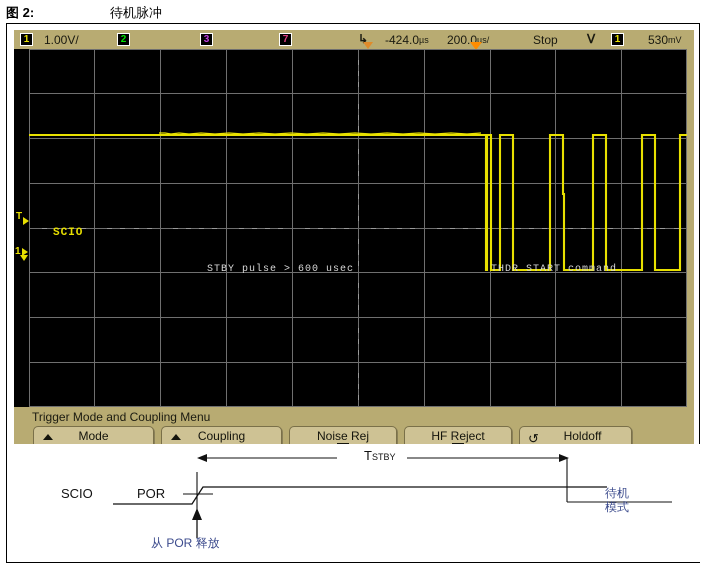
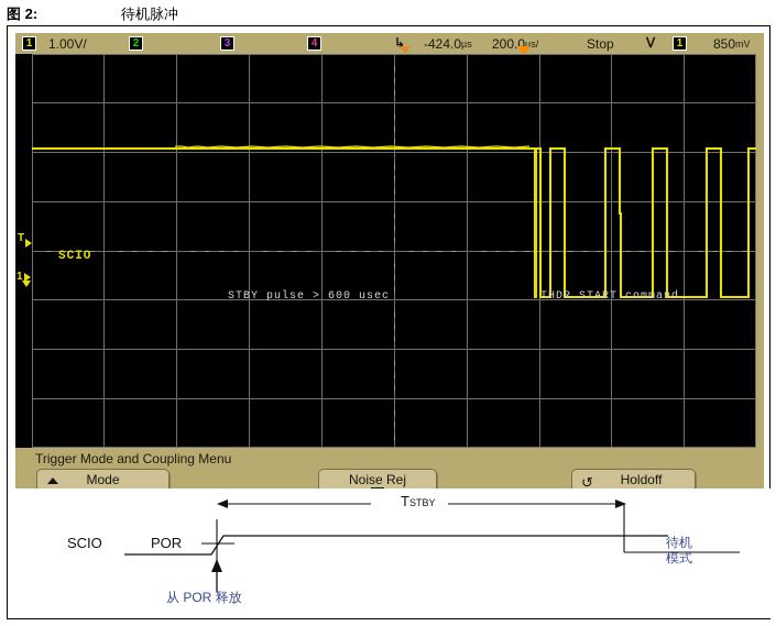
  图 2:
  待机脉冲
  1
  1.00V/
  2
  3
- 7
+ 4
  ↳
  -424.0µs
  200.0µs/
  Stop
  ᐯ
  1
- 530mV
+ 850mV
  T
  1
  SCIO
  STBY pulse > 600 usec
  THDR START command
  Trigger Mode and Coupling Menu
  Mode
- Coupling
  Noise Rej
- HF Reject
  ↺
  Holdoff
  SCIO
  POR
  TSTBY
  从 POR 释放
  待机
  模式
